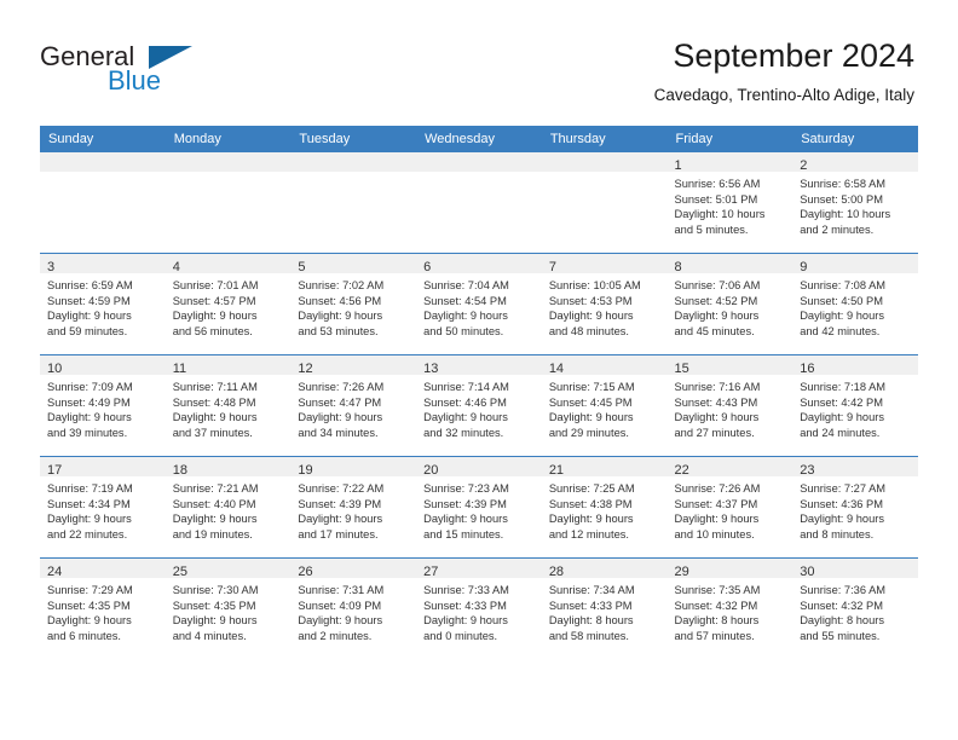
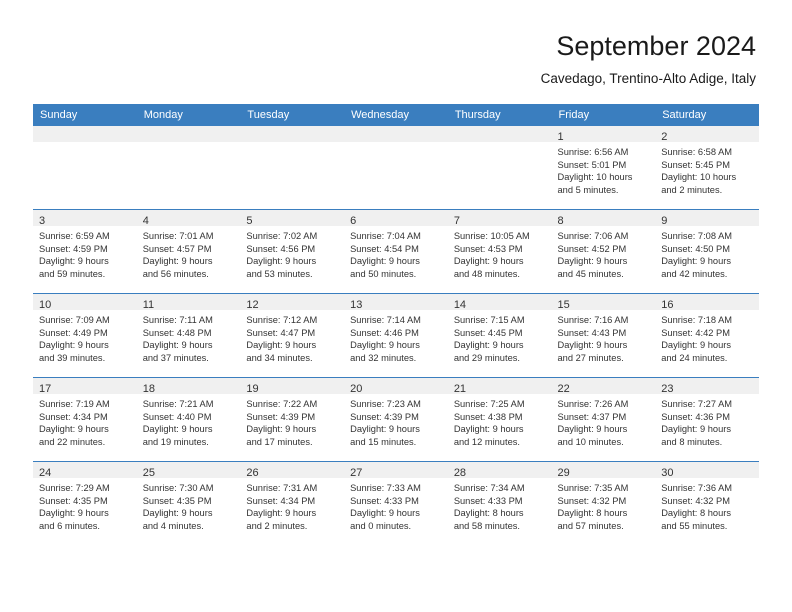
- General
- Blue
  September 2024
  Cavedago, Trentino-Alto Adige, Italy
  Sunday	Monday	Tuesday	Wednesday	Thursday	Friday	Saturday
- 					1Sunrise: 6:56 AMSunset: 5:01 PMDaylight: 10 hoursand 5 minutes.	2Sunrise: 6:58 AMSunset: 5:00 PMDaylight: 10 hoursand 2 minutes.
+ 					1Sunrise: 6:56 AMSunset: 5:01 PMDaylight: 10 hoursand 5 minutes.	2Sunrise: 6:58 AMSunset: 5:45 PMDaylight: 10 hoursand 2 minutes.
  3Sunrise: 6:59 AMSunset: 4:59 PMDaylight: 9 hoursand 59 minutes.	4Sunrise: 7:01 AMSunset: 4:57 PMDaylight: 9 hoursand 56 minutes.	5Sunrise: 7:02 AMSunset: 4:56 PMDaylight: 9 hoursand 53 minutes.	6Sunrise: 7:04 AMSunset: 4:54 PMDaylight: 9 hoursand 50 minutes.	7Sunrise: 10:05 AMSunset: 4:53 PMDaylight: 9 hoursand 48 minutes.	8Sunrise: 7:06 AMSunset: 4:52 PMDaylight: 9 hoursand 45 minutes.	9Sunrise: 7:08 AMSunset: 4:50 PMDaylight: 9 hoursand 42 minutes.
- 10Sunrise: 7:09 AMSunset: 4:49 PMDaylight: 9 hoursand 39 minutes.	11Sunrise: 7:11 AMSunset: 4:48 PMDaylight: 9 hoursand 37 minutes.	12Sunrise: 7:26 AMSunset: 4:47 PMDaylight: 9 hoursand 34 minutes.	13Sunrise: 7:14 AMSunset: 4:46 PMDaylight: 9 hoursand 32 minutes.	14Sunrise: 7:15 AMSunset: 4:45 PMDaylight: 9 hoursand 29 minutes.	15Sunrise: 7:16 AMSunset: 4:43 PMDaylight: 9 hoursand 27 minutes.	16Sunrise: 7:18 AMSunset: 4:42 PMDaylight: 9 hoursand 24 minutes.
+ 10Sunrise: 7:09 AMSunset: 4:49 PMDaylight: 9 hoursand 39 minutes.	11Sunrise: 7:11 AMSunset: 4:48 PMDaylight: 9 hoursand 37 minutes.	12Sunrise: 7:12 AMSunset: 4:47 PMDaylight: 9 hoursand 34 minutes.	13Sunrise: 7:14 AMSunset: 4:46 PMDaylight: 9 hoursand 32 minutes.	14Sunrise: 7:15 AMSunset: 4:45 PMDaylight: 9 hoursand 29 minutes.	15Sunrise: 7:16 AMSunset: 4:43 PMDaylight: 9 hoursand 27 minutes.	16Sunrise: 7:18 AMSunset: 4:42 PMDaylight: 9 hoursand 24 minutes.
  17Sunrise: 7:19 AMSunset: 4:34 PMDaylight: 9 hoursand 22 minutes.	18Sunrise: 7:21 AMSunset: 4:40 PMDaylight: 9 hoursand 19 minutes.	19Sunrise: 7:22 AMSunset: 4:39 PMDaylight: 9 hoursand 17 minutes.	20Sunrise: 7:23 AMSunset: 4:39 PMDaylight: 9 hoursand 15 minutes.	21Sunrise: 7:25 AMSunset: 4:38 PMDaylight: 9 hoursand 12 minutes.	22Sunrise: 7:26 AMSunset: 4:37 PMDaylight: 9 hoursand 10 minutes.	23Sunrise: 7:27 AMSunset: 4:36 PMDaylight: 9 hoursand 8 minutes.
- 24Sunrise: 7:29 AMSunset: 4:35 PMDaylight: 9 hoursand 6 minutes.	25Sunrise: 7:30 AMSunset: 4:35 PMDaylight: 9 hoursand 4 minutes.	26Sunrise: 7:31 AMSunset: 4:09 PMDaylight: 9 hoursand 2 minutes.	27Sunrise: 7:33 AMSunset: 4:33 PMDaylight: 9 hoursand 0 minutes.	28Sunrise: 7:34 AMSunset: 4:33 PMDaylight: 8 hoursand 58 minutes.	29Sunrise: 7:35 AMSunset: 4:32 PMDaylight: 8 hoursand 57 minutes.	30Sunrise: 7:36 AMSunset: 4:32 PMDaylight: 8 hoursand 55 minutes.
+ 24Sunrise: 7:29 AMSunset: 4:35 PMDaylight: 9 hoursand 6 minutes.	25Sunrise: 7:30 AMSunset: 4:35 PMDaylight: 9 hoursand 4 minutes.	26Sunrise: 7:31 AMSunset: 4:34 PMDaylight: 9 hoursand 2 minutes.	27Sunrise: 7:33 AMSunset: 4:33 PMDaylight: 9 hoursand 0 minutes.	28Sunrise: 7:34 AMSunset: 4:33 PMDaylight: 8 hoursand 58 minutes.	29Sunrise: 7:35 AMSunset: 4:32 PMDaylight: 8 hoursand 57 minutes.	30Sunrise: 7:36 AMSunset: 4:32 PMDaylight: 8 hoursand 55 minutes.
